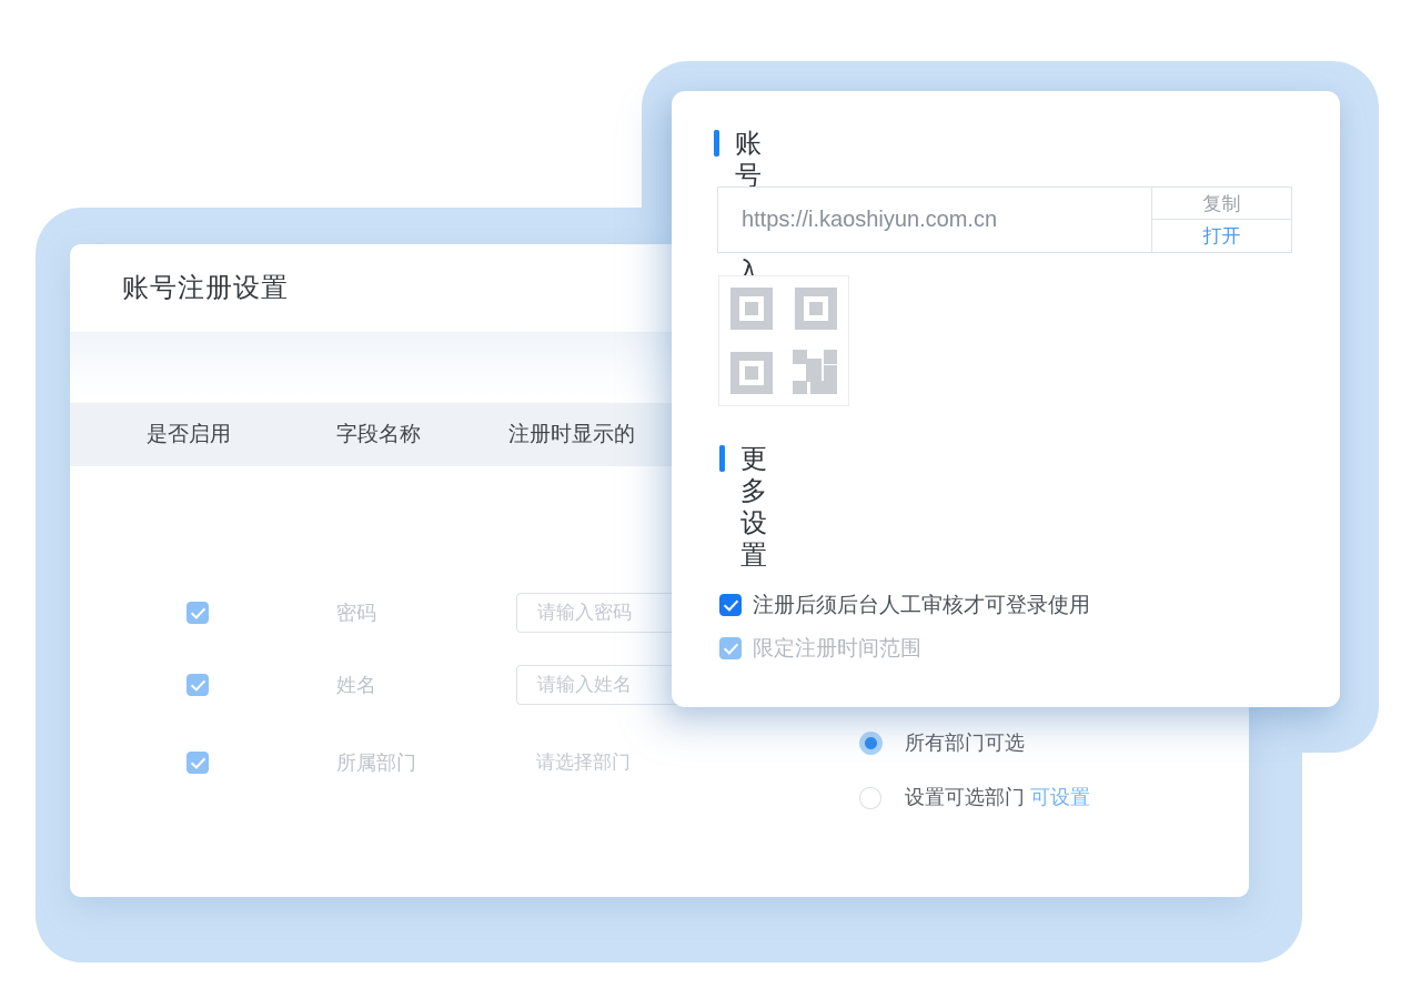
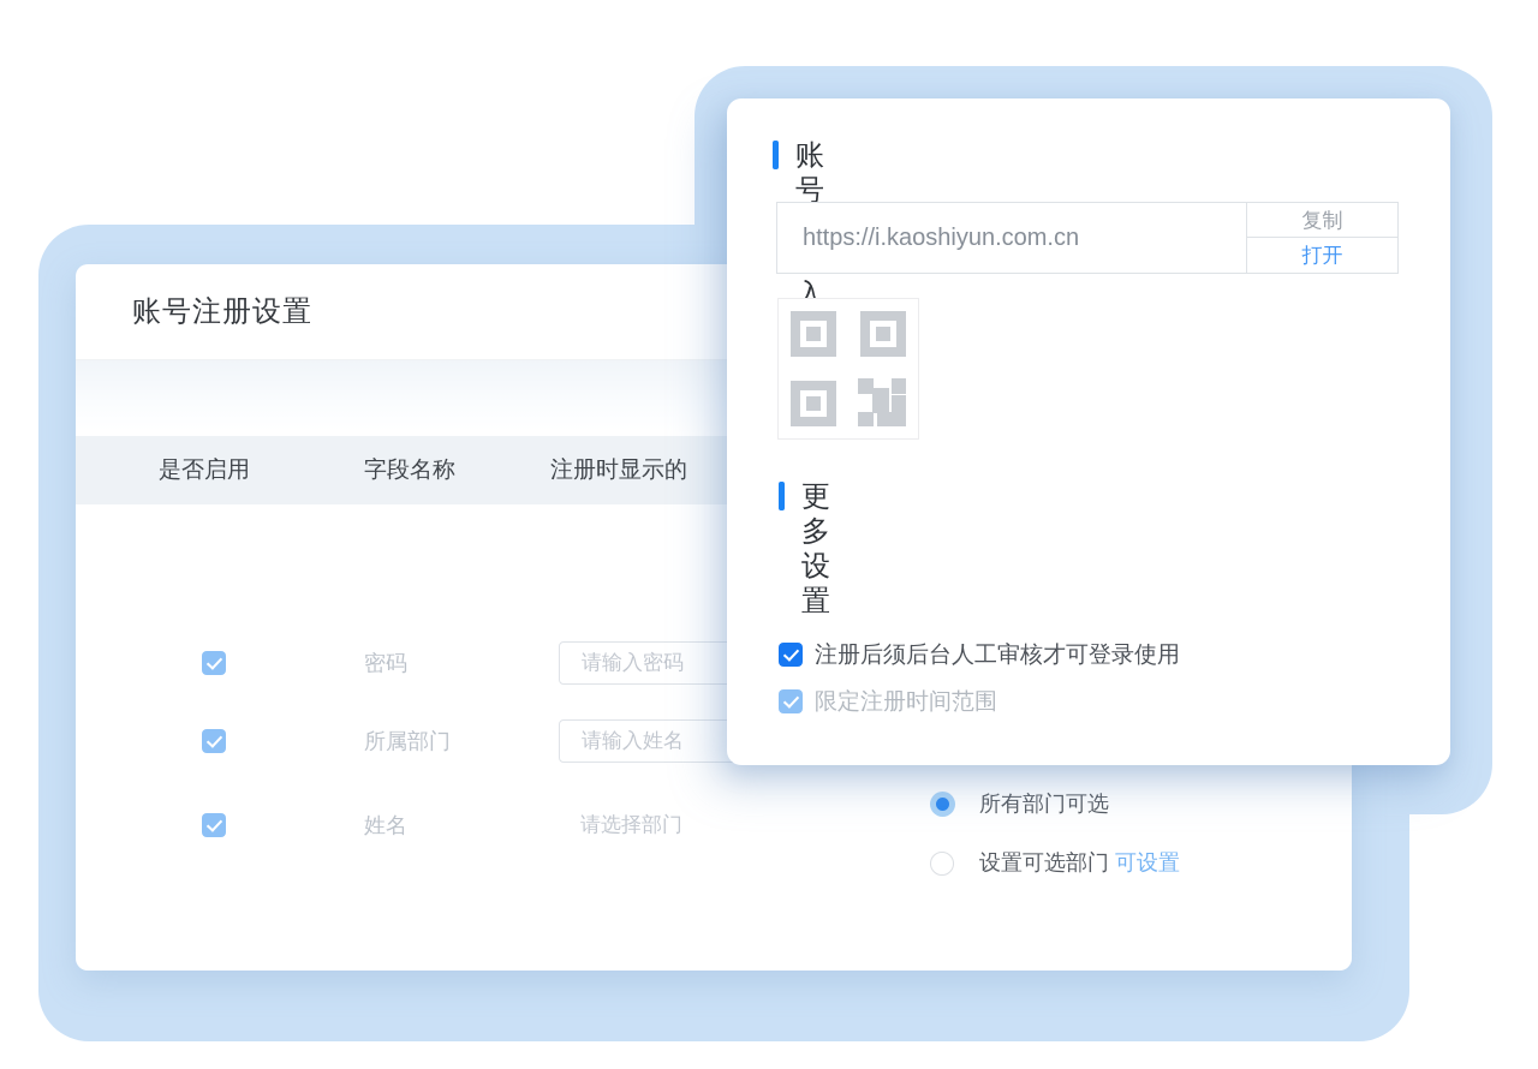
  账号注册设置
  是否启用
  字段名称
  注册时显示的
  密码
  请输入密码
- 姓名
+ 所属部门
  请输入姓名
- 所属部门
+ 姓名
  请选择部门
  所有部门可选
  设置可选部门 可设置
  https://i.kaoshiyun.com.cn
  复制
  打开
  更多设置
  注册后须后台人工审核才可登录使用
  限定注册时间范围
